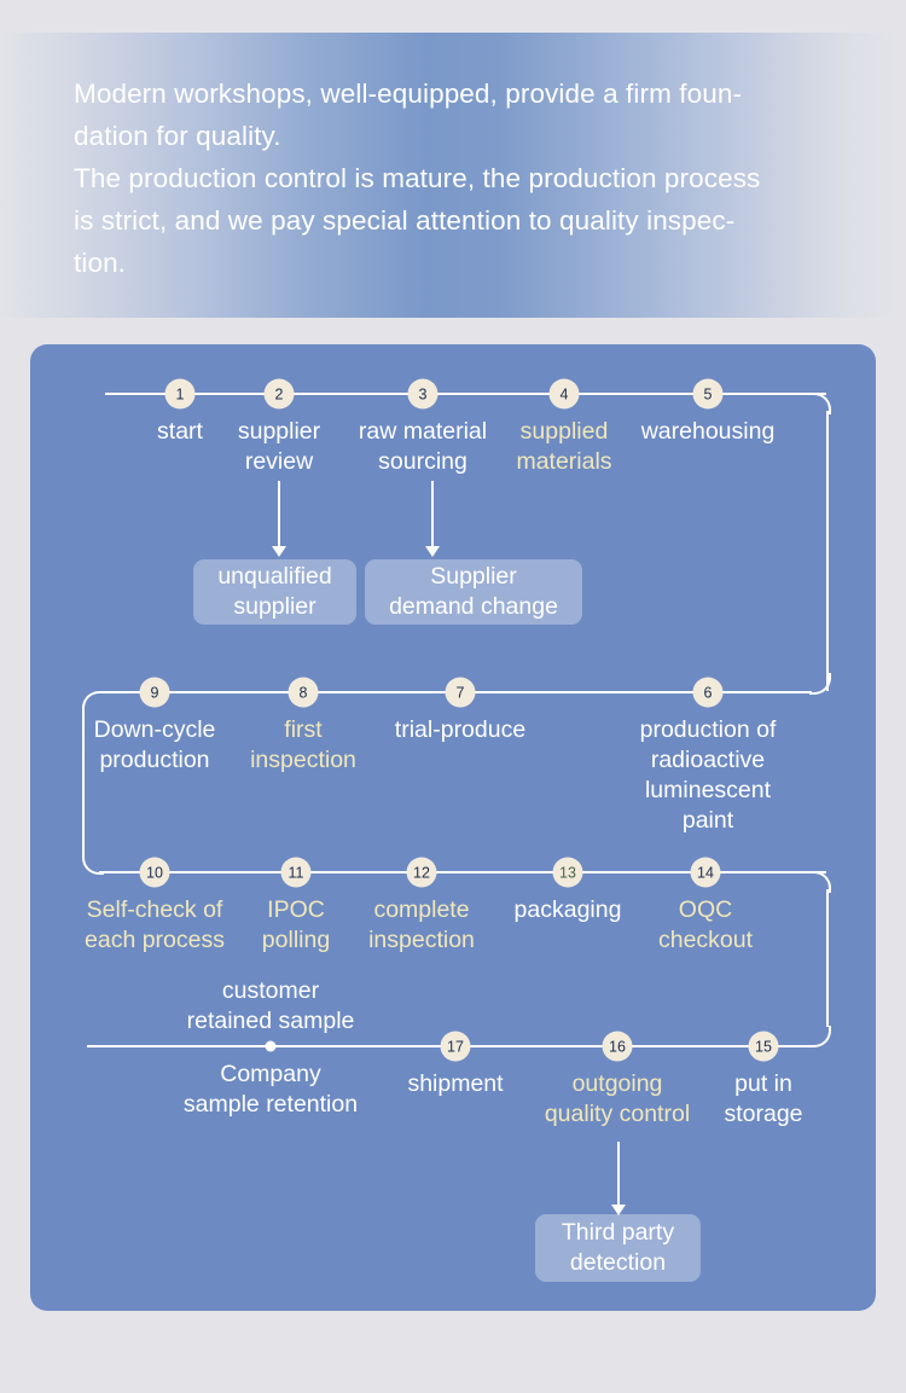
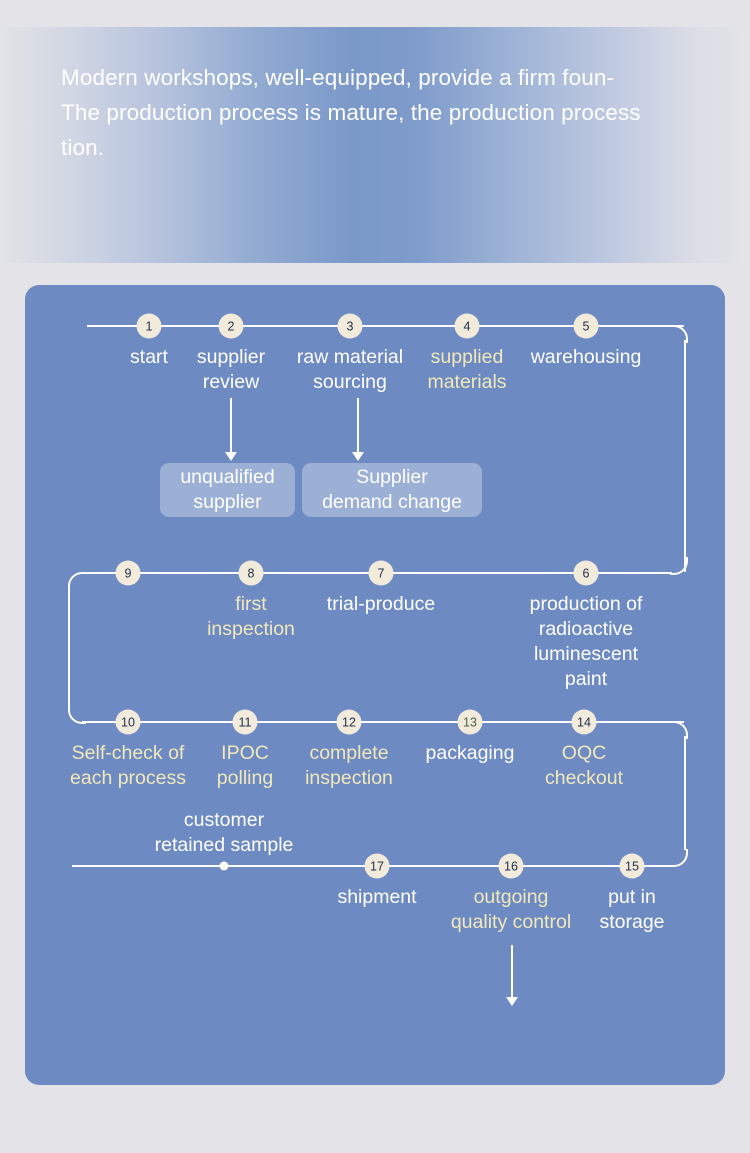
  Modern workshops, well-equipped, provide a firm foun-
- dation for quality.
- The production control is mature, the production process
+ The production process is mature, the production process
- is strict, and we pay special attention to quality inspec-
  tion.
  1
  2
  3
  4
  5
  start
  supplier
  review
  raw material
  sourcing
  supplied
  materials
  warehousing
  unqualified
  supplier
  Supplier
  demand change
  9
  8
  7
  6
- Down-cycle
- production
  first
  inspection
  trial-produce
  production of radioactive
  luminescent paint
  10
  11
  12
  13
  14
  Self-check of
  each process
  IPOC
  polling
  complete
  inspection
  packaging
  OQC
  checkout
  customer
  retained sample
- Company
- sample retention
  17
  16
  15
  shipment
  outgoing
  quality control
  put in
  storage
- Third party
- detection
